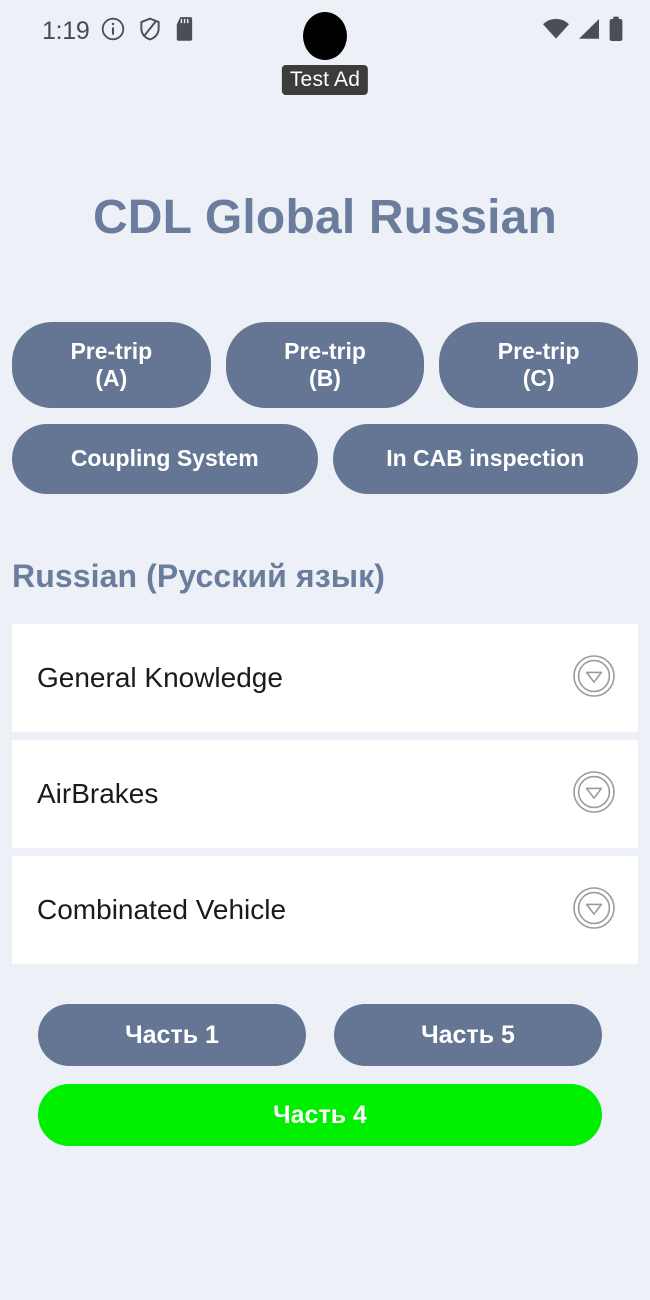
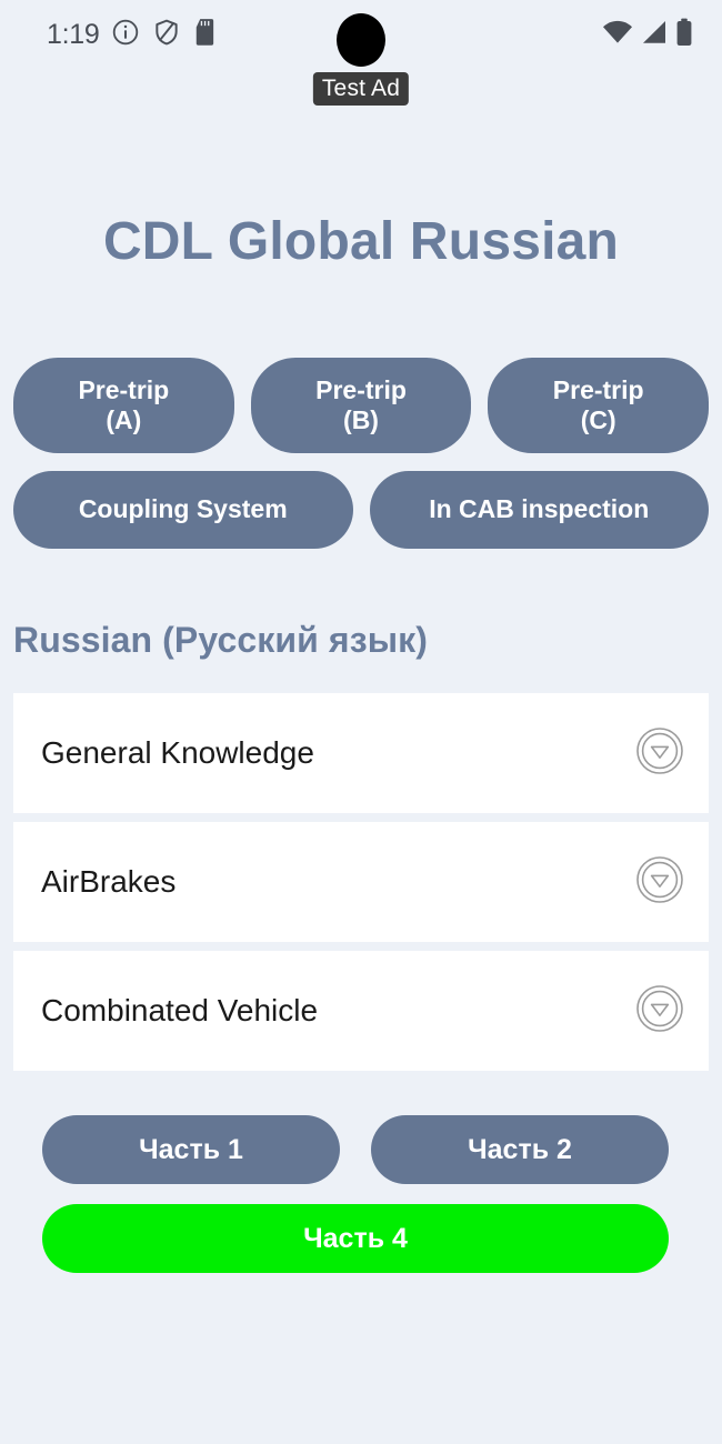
  1:19
  Test Ad
  CDL Global Russian
  Pre-trip
  (A)
  Pre-trip
  (B)
  Pre-trip
  (C)
  Coupling System
  In CAB inspection
  Russian (Русский язык)
  General Knowledge
  AirBrakes
  Combinated Vehicle
  Часть 1
- Часть 5
+ Часть 2
  Часть 4
